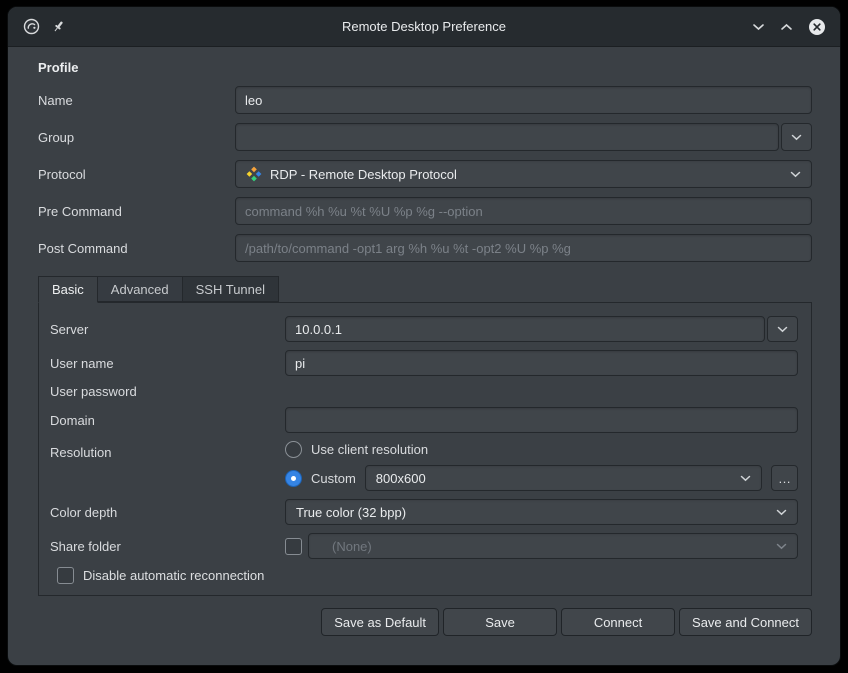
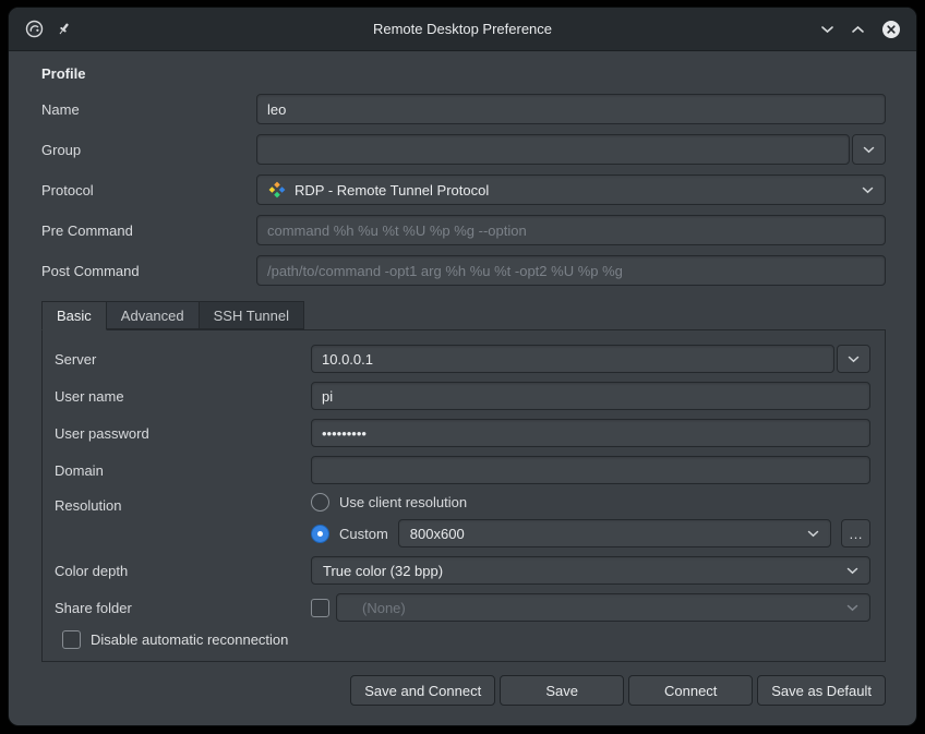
  Remote Desktop Preference
  Profile
  Name
  leo
  Group
  Protocol
- RDP - Remote Desktop Protocol
+ RDP - Remote Tunnel Protocol
  Pre Command
  command %h %u %t %U %p %g --option
  Post Command
  /path/to/command -opt1 arg %h %u %t -opt2 %U %p %g
  Basic
  Advanced
  SSH Tunnel
  Server
  10.0.0.1
  User name
  pi
  User password
+ •••••••••
  Domain
  Resolution
  Use client resolution
  Custom
  800x600
  …
  Color depth
  True color (32 bpp)
  Share folder
  (None)
  Disable automatic reconnection
- Save as Default
+ Save and Connect
  Save
  Connect
- Save and Connect
+ Save as Default
